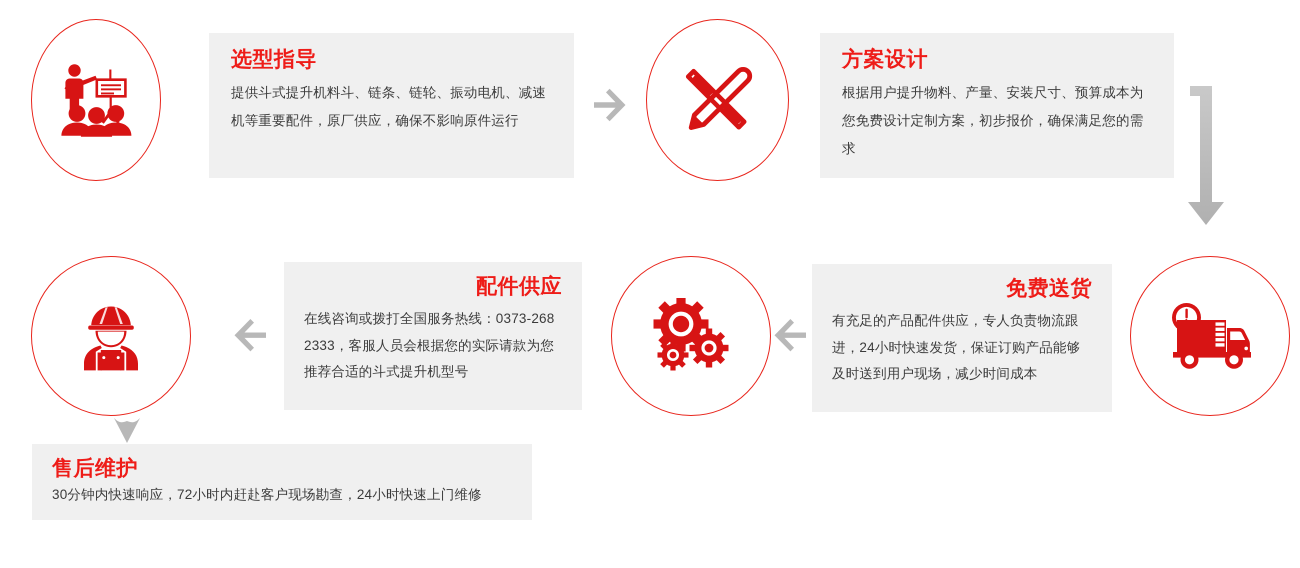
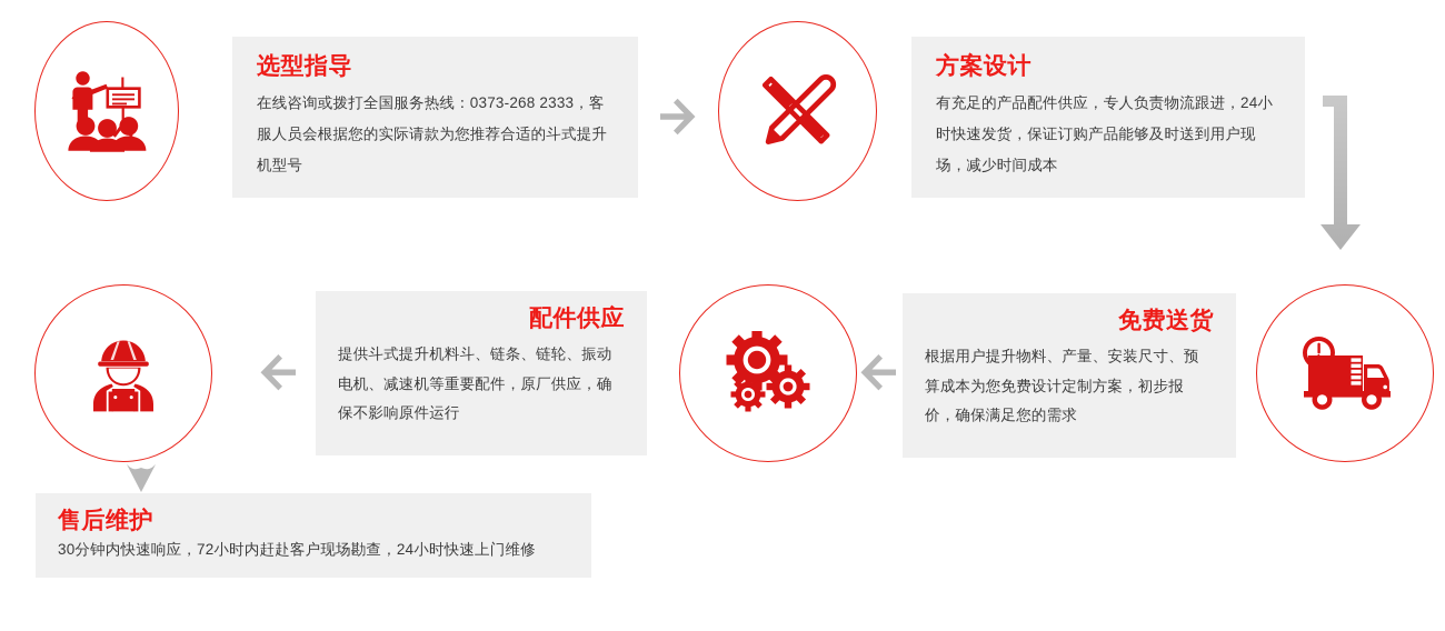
  选型指导
- 提供斗式提升机料斗、链条、链轮、振动电机、减速机等重要配件，原厂供应，确保不影响原件运行
+ 在线咨询或拨打全国服务热线：0373-268 2333，客服人员会根据您的实际请款为您推荐合适的斗式提升机型号
  方案设计
- 根据用户提升物料、产量、安装尺寸、预算成本为您免费设计定制方案，初步报价，确保满足您的需求
+ 有充足的产品配件供应，专人负责物流跟进，24小时快速发货，保证订购产品能够及时送到用户现场，减少时间成本
  配件供应
- 在线咨询或拨打全国服务热线：0373-268 2333，客服人员会根据您的实际请款为您推荐合适的斗式提升机型号
+ 提供斗式提升机料斗、链条、链轮、振动电机、减速机等重要配件，原厂供应，确保不影响原件运行
  免费送货
- 有充足的产品配件供应，专人负责物流跟进，24小时快速发货，保证订购产品能够及时送到用户现场，减少时间成本
+ 根据用户提升物料、产量、安装尺寸、预算成本为您免费设计定制方案，初步报价，确保满足您的需求
  售后维护
  30分钟内快速响应，72小时内赶赴客户现场勘查，24小时快速上门维修
